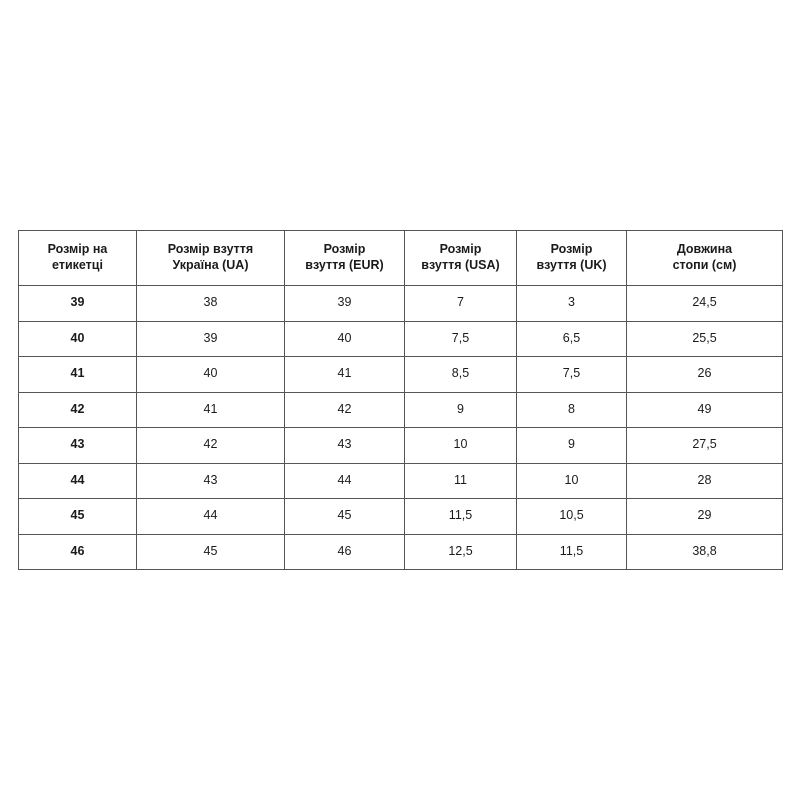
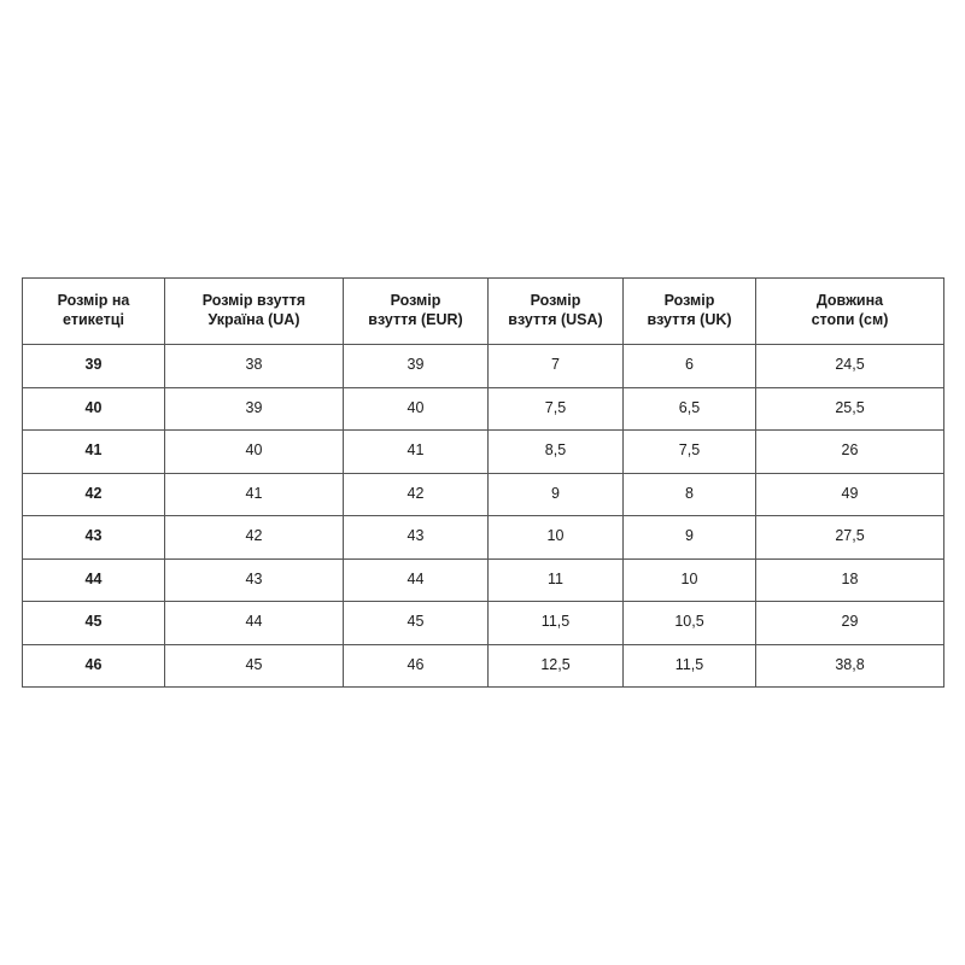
  Розмір на етикетці	Розмір взуття Україна (UA)	Розмір взуття (EUR)	Розмір взуття (USA)	Розмір взуття (UK)	Довжина стопи (см)
- 39	38	39	7	3	24,5
+ 39	38	39	7	6	24,5
  40	39	40	7,5	6,5	25,5
  41	40	41	8,5	7,5	26
  42	41	42	9	8	49
  43	42	43	10	9	27,5
- 44	43	44	11	10	28
+ 44	43	44	11	10	18
  45	44	45	11,5	10,5	29
  46	45	46	12,5	11,5	38,8
